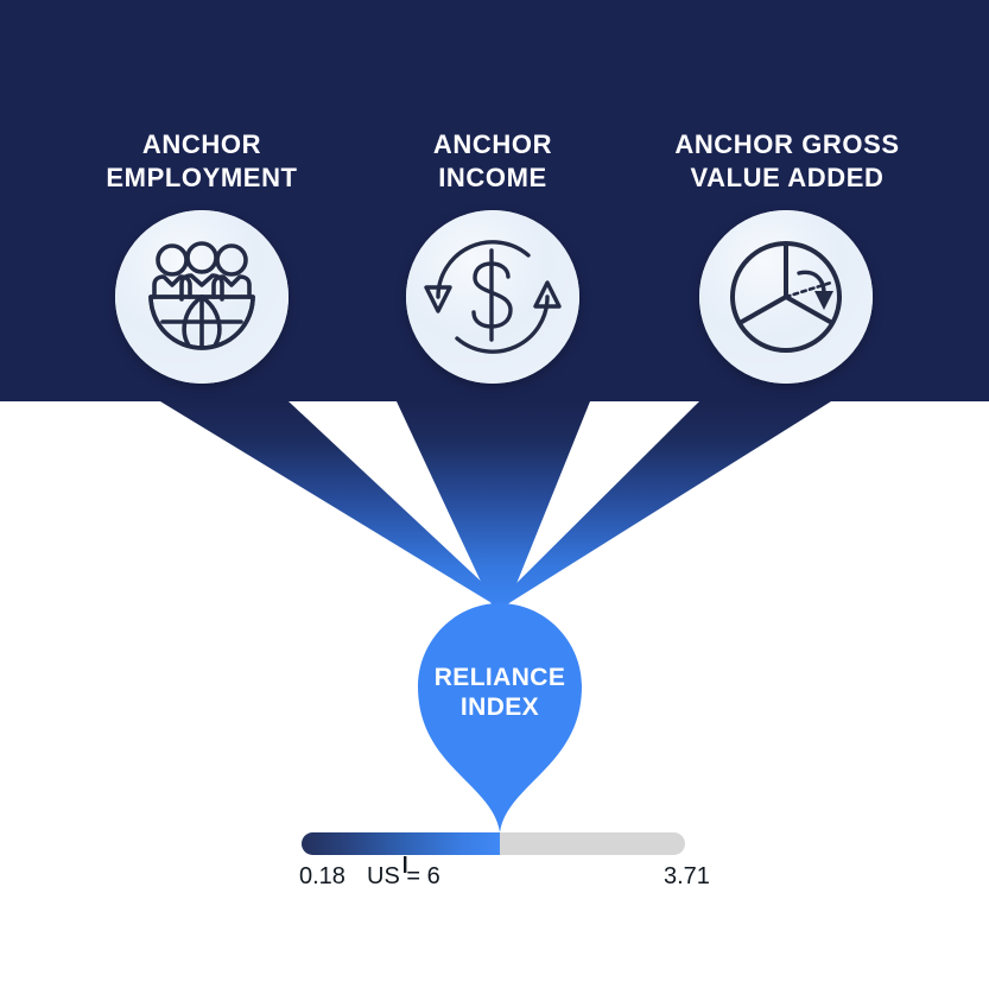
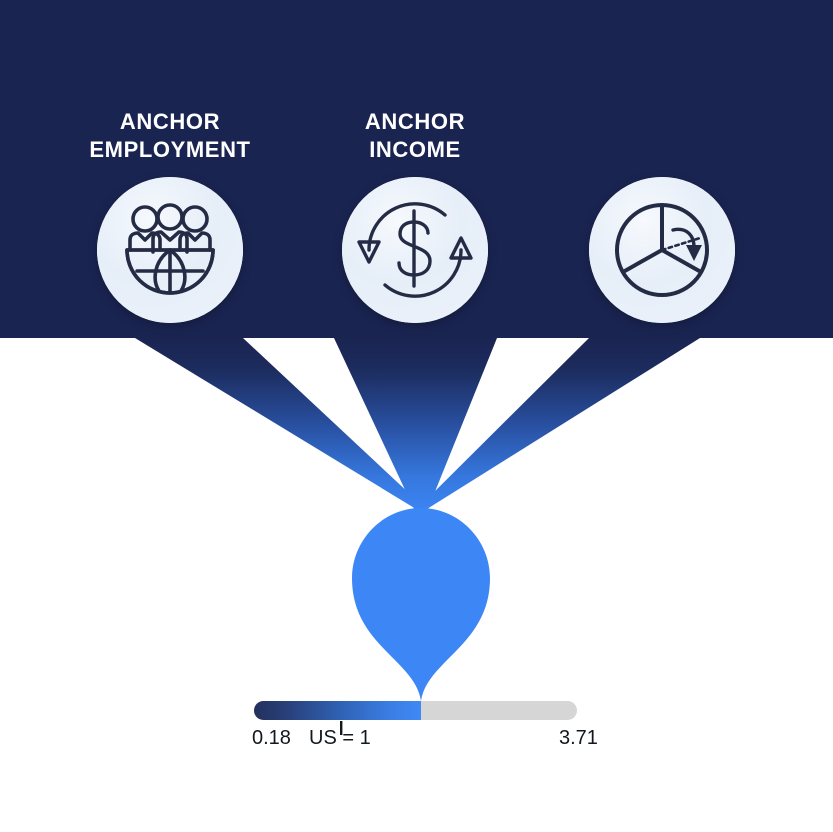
  ANCHOR
  EMPLOYMENT
  ANCHOR
  INCOME
- ANCHOR GROSS
- VALUE ADDED
- RELIANCE
- INDEX
  0.18
- US = 6
+ US = 1
  3.71
